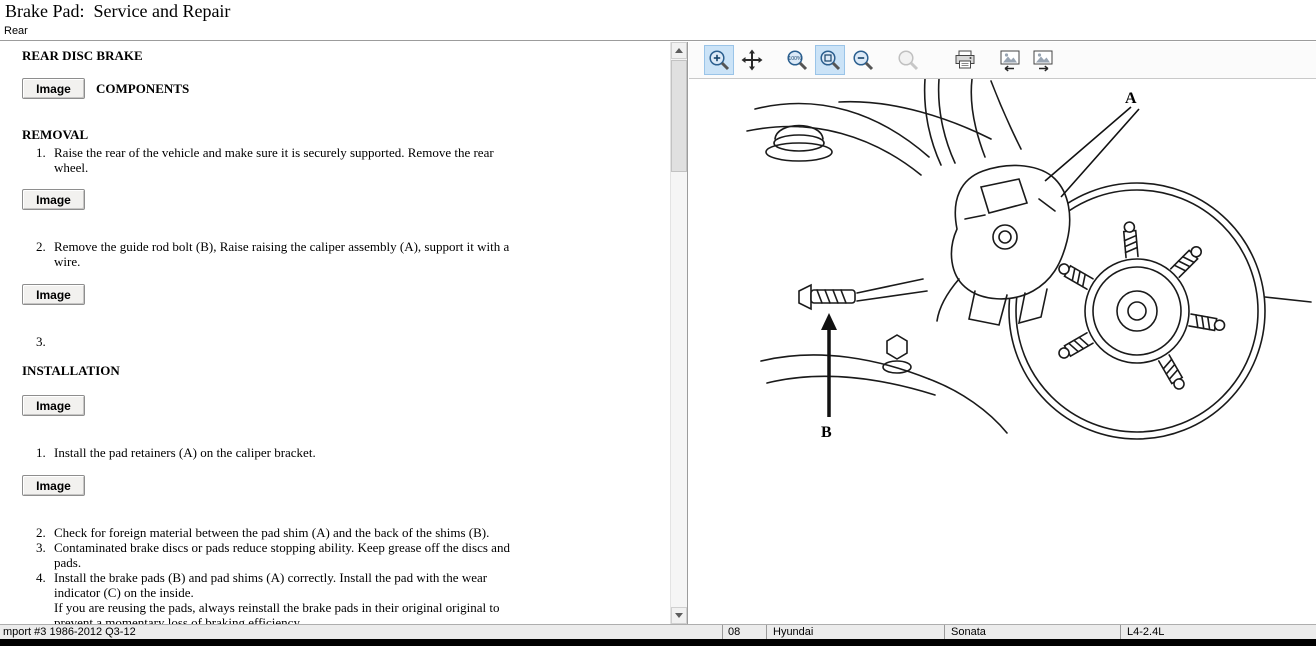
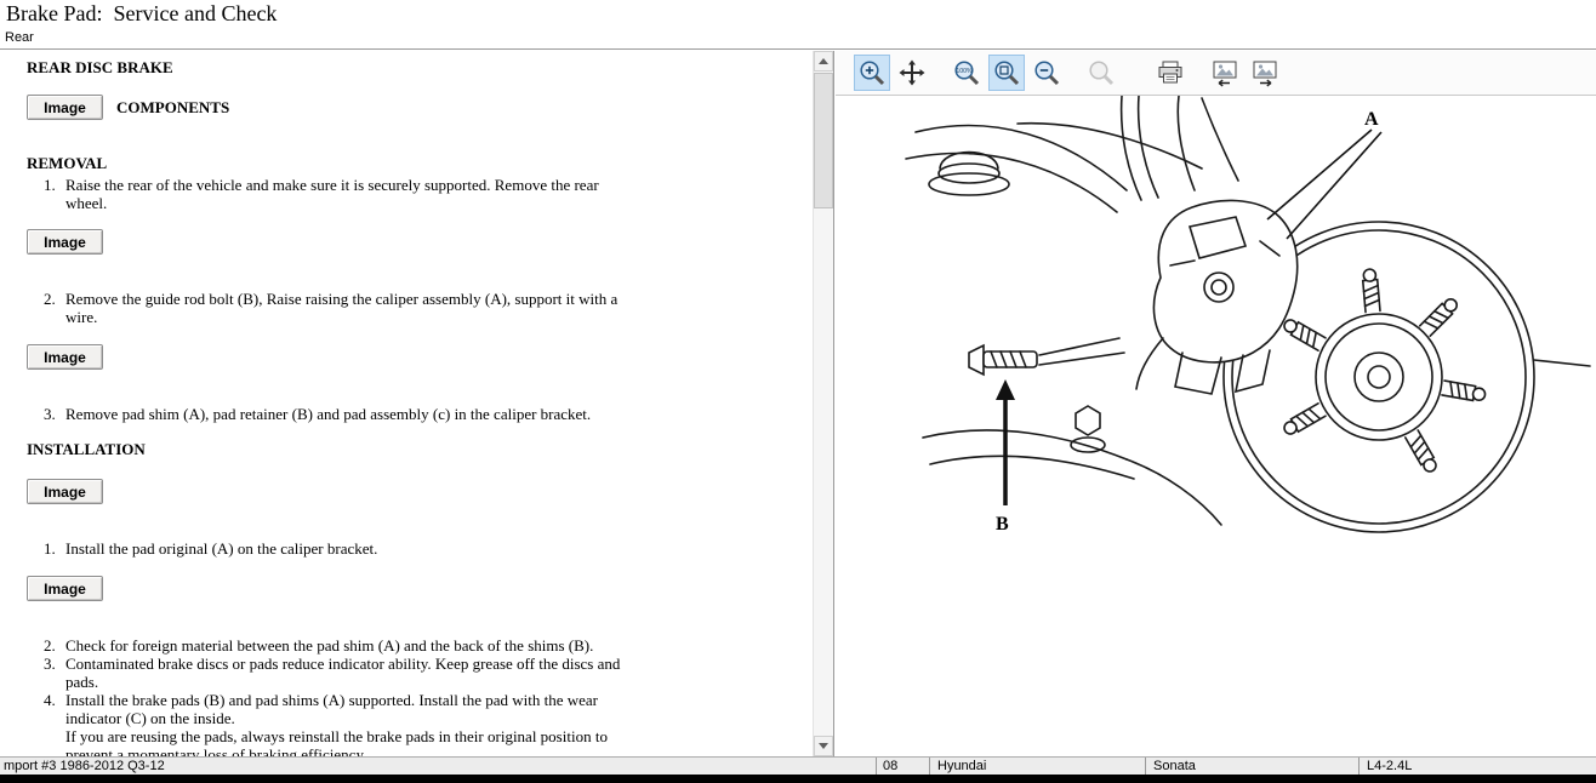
- Brake Pad: Service and Repair
+ Brake Pad: Service and Check
  Rear
  REAR DISC BRAKE
  Image
  COMPONENTS
  REMOVAL
  1.
  Raise the rear of the vehicle and make sure it is securely supported. Remove the rear wheel.
  Image
  2.
  Remove the guide rod bolt (B), Raise raising the caliper assembly (A), support it with a wire.
  Image
  3.
+ Remove pad shim (A), pad retainer (B) and pad assembly (c) in the caliper bracket.
  INSTALLATION
  Image
  1.
- Install the pad retainers (A) on the caliper bracket.
+ Install the pad original (A) on the caliper bracket.
  Image
  2.
  Check for foreign material between the pad shim (A) and the back of the shims (B).
  3.
- Contaminated brake discs or pads reduce stopping ability. Keep grease off the discs and pads.
+ Contaminated brake discs or pads reduce indicator ability. Keep grease off the discs and pads.
  4.
- Install the brake pads (B) and pad shims (A) correctly. Install the pad with the wear indicator (C) on the inside.
+ Install the brake pads (B) and pad shims (A) supported. Install the pad with the wear indicator (C) on the inside.
- If you are reusing the pads, always reinstall the brake pads in their original original to prevent a momentary loss of braking efficiency.
+ If you are reusing the pads, always reinstall the brake pads in their original position to prevent a momentary loss of braking efficiency.
  A
  B
  mport #3 1986-2012 Q3-12
  08
  Hyundai
  Sonata
  L4-2.4L
